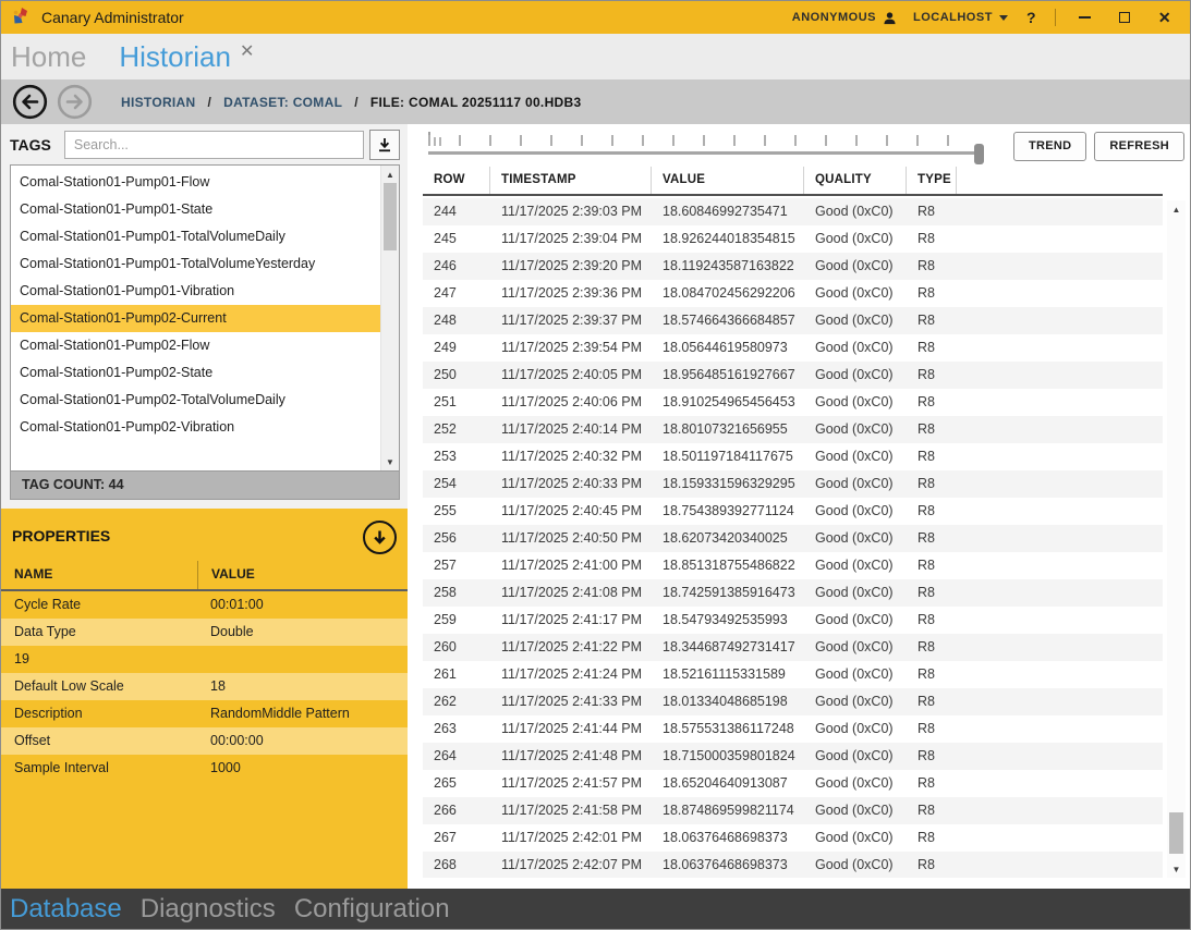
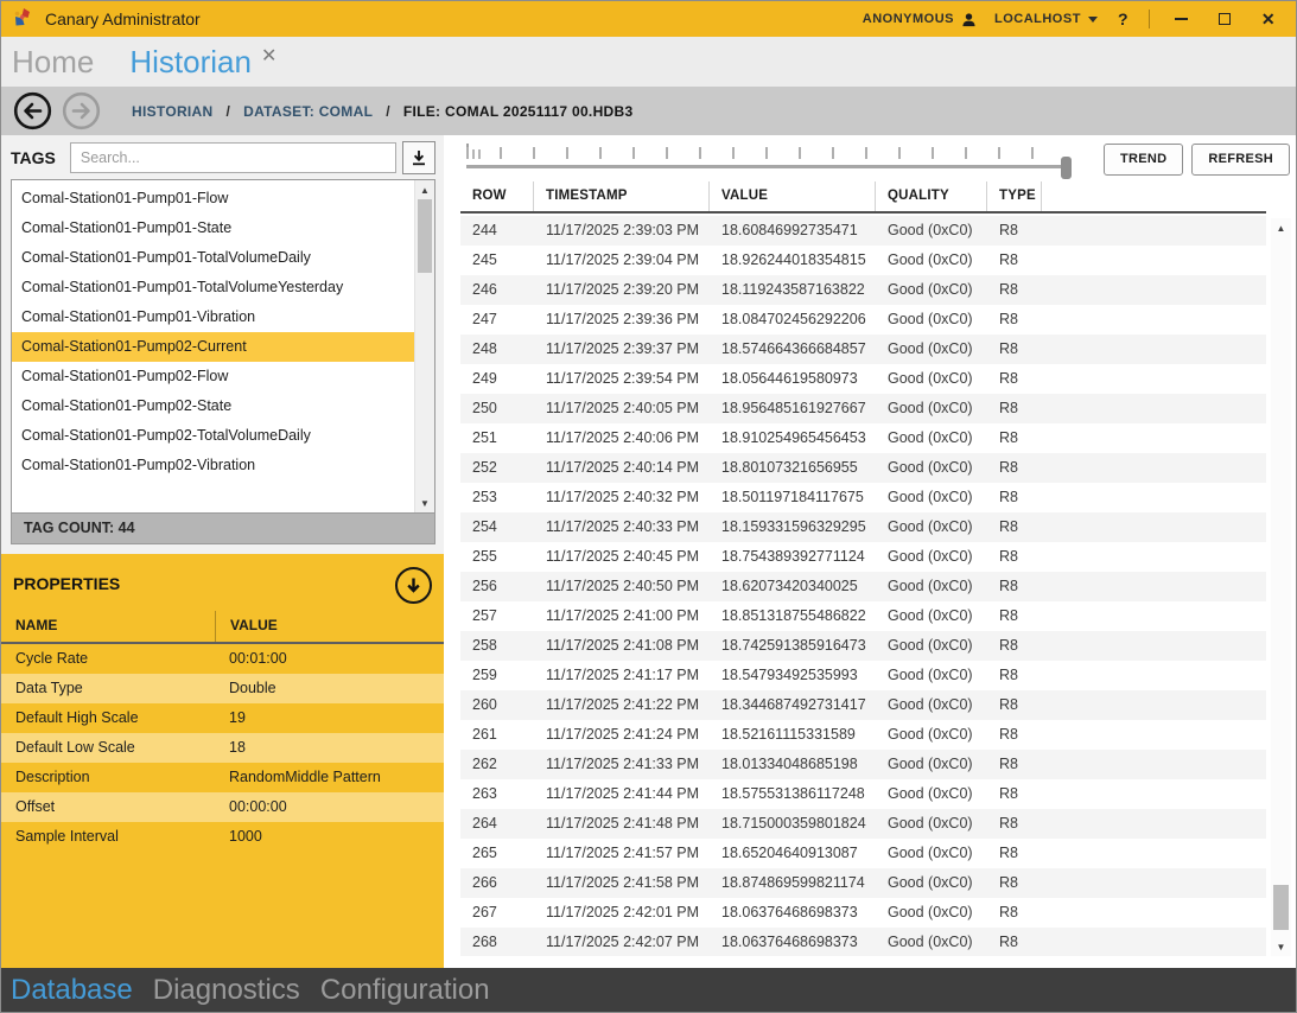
  Canary Administrator
  ANONYMOUS
  LOCALHOST
  ?
  ✕
  Home
  Historian
  ✕
  HISTORIAN
  /
  DATASET: COMAL
  /
  FILE: COMAL 20251117 00.HDB3
  TAGS
  Search...
  Comal-Station01-Pump01-Flow
  Comal-Station01-Pump01-State
  Comal-Station01-Pump01-TotalVolumeDaily
  Comal-Station01-Pump01-TotalVolumeYesterday
  Comal-Station01-Pump01-Vibration
  Comal-Station01-Pump02-Current
  Comal-Station01-Pump02-Flow
  Comal-Station01-Pump02-State
  Comal-Station01-Pump02-TotalVolumeDaily
  Comal-Station01-Pump02-Vibration
  ▲
  ▼
  TAG COUNT: 44
  PROPERTIES
  NAME
  VALUE
  Cycle Rate
  00:01:00
  Data Type
  Double
+ Default High Scale
  19
  Default Low Scale
  18
  Description
  RandomMiddle Pattern
  Offset
  00:00:00
  Sample Interval
  1000
  TREND
  REFRESH
  ROW
  TIMESTAMP
  VALUE
  QUALITY
  TYPE
  244
  11/17/2025 2:39:03 PM
  18.60846992735471
  Good (0xC0)
  R8
  245
  11/17/2025 2:39:04 PM
  18.926244018354815
  Good (0xC0)
  R8
  246
  11/17/2025 2:39:20 PM
  18.119243587163822
  Good (0xC0)
  R8
  247
  11/17/2025 2:39:36 PM
  18.084702456292206
  Good (0xC0)
  R8
  248
  11/17/2025 2:39:37 PM
  18.574664366684857
  Good (0xC0)
  R8
  249
  11/17/2025 2:39:54 PM
  18.05644619580973
  Good (0xC0)
  R8
  250
  11/17/2025 2:40:05 PM
  18.956485161927667
  Good (0xC0)
  R8
  251
  11/17/2025 2:40:06 PM
  18.910254965456453
  Good (0xC0)
  R8
  252
  11/17/2025 2:40:14 PM
  18.80107321656955
  Good (0xC0)
  R8
  253
  11/17/2025 2:40:32 PM
  18.501197184117675
  Good (0xC0)
  R8
  254
  11/17/2025 2:40:33 PM
  18.159331596329295
  Good (0xC0)
  R8
  255
  11/17/2025 2:40:45 PM
  18.754389392771124
  Good (0xC0)
  R8
  256
  11/17/2025 2:40:50 PM
  18.62073420340025
  Good (0xC0)
  R8
  257
  11/17/2025 2:41:00 PM
  18.851318755486822
  Good (0xC0)
  R8
  258
  11/17/2025 2:41:08 PM
  18.742591385916473
  Good (0xC0)
  R8
  259
  11/17/2025 2:41:17 PM
  18.54793492535993
  Good (0xC0)
  R8
  260
  11/17/2025 2:41:22 PM
  18.344687492731417
  Good (0xC0)
  R8
  261
  11/17/2025 2:41:24 PM
  18.52161115331589
  Good (0xC0)
  R8
  262
  11/17/2025 2:41:33 PM
  18.01334048685198
  Good (0xC0)
  R8
  263
  11/17/2025 2:41:44 PM
  18.575531386117248
  Good (0xC0)
  R8
  264
  11/17/2025 2:41:48 PM
  18.715000359801824
  Good (0xC0)
  R8
  265
  11/17/2025 2:41:57 PM
  18.65204640913087
  Good (0xC0)
  R8
  266
  11/17/2025 2:41:58 PM
  18.874869599821174
  Good (0xC0)
  R8
  267
  11/17/2025 2:42:01 PM
  18.06376468698373
  Good (0xC0)
  R8
  268
  11/17/2025 2:42:07 PM
  18.06376468698373
  Good (0xC0)
  R8
  ▲
  ▼
  Database
  Diagnostics
  Configuration
